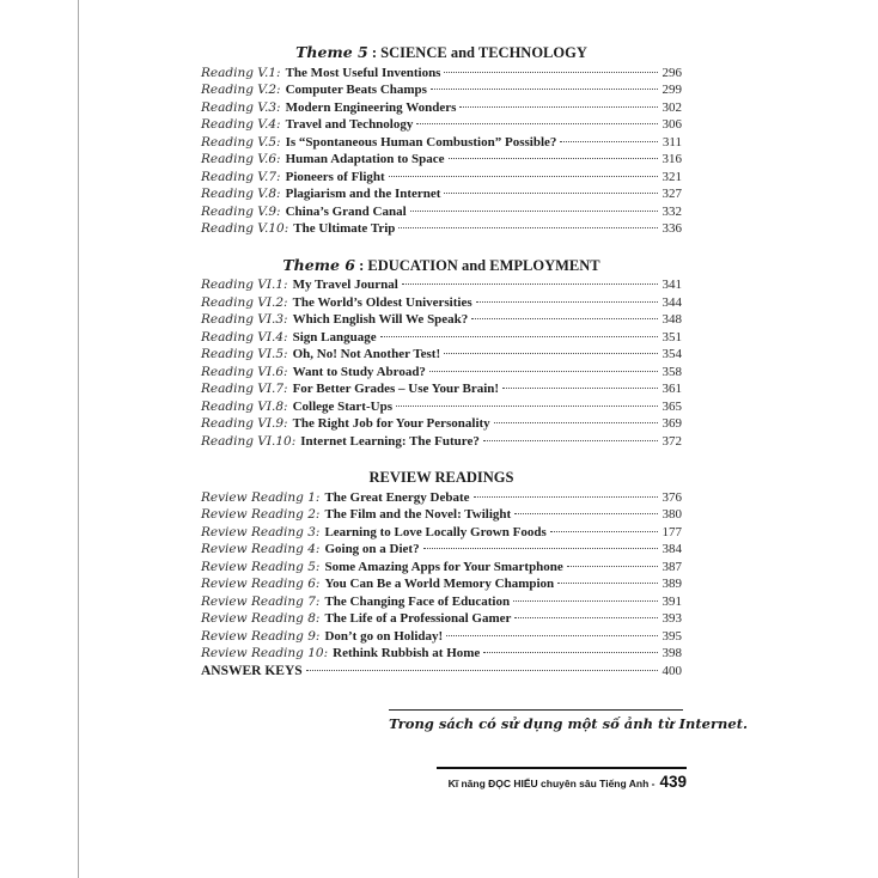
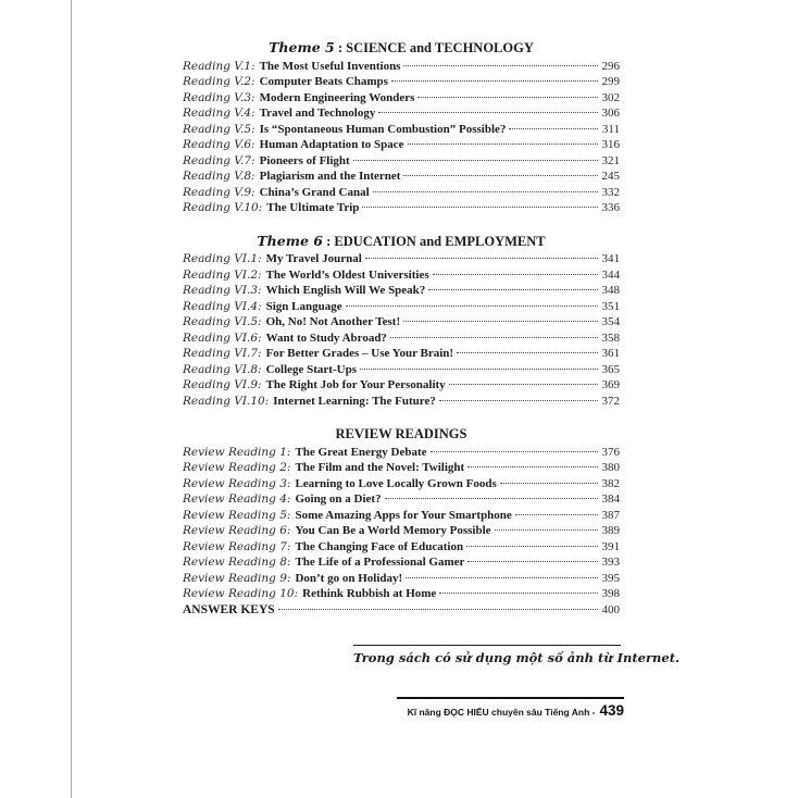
  Theme 5 : SCIENCE and TECHNOLOGY
  Reading V.1:
  The Most Useful Inventions
  296
  Reading V.2:
  Computer Beats Champs
  299
  Reading V.3:
  Modern Engineering Wonders
  302
  Reading V.4:
  Travel and Technology
  306
  Reading V.5:
  Is “Spontaneous Human Combustion” Possible?
  311
  Reading V.6:
  Human Adaptation to Space
  316
  Reading V.7:
  Pioneers of Flight
  321
  Reading V.8:
  Plagiarism and the Internet
- 327
+ 245
  Reading V.9:
  China’s Grand Canal
  332
  Reading V.10:
  The Ultimate Trip
  336
  Theme 6 : EDUCATION and EMPLOYMENT
  Reading VI.1:
  My Travel Journal
  341
  Reading VI.2:
  The World’s Oldest Universities
  344
  Reading VI.3:
  Which English Will We Speak?
  348
  Reading VI.4:
  Sign Language
  351
  Reading VI.5:
  Oh, No! Not Another Test!
  354
  Reading VI.6:
  Want to Study Abroad?
  358
  Reading VI.7:
  For Better Grades – Use Your Brain!
  361
  Reading VI.8:
  College Start-Ups
  365
  Reading VI.9:
  The Right Job for Your Personality
  369
  Reading VI.10:
  Internet Learning: The Future?
  372
  REVIEW READINGS
  Review Reading 1:
  The Great Energy Debate
  376
  Review Reading 2:
  The Film and the Novel: Twilight
  380
  Review Reading 3:
  Learning to Love Locally Grown Foods
- 177
+ 382
  Review Reading 4:
  Going on a Diet?
  384
  Review Reading 5:
  Some Amazing Apps for Your Smartphone
  387
  Review Reading 6:
- You Can Be a World Memory Champion
+ You Can Be a World Memory Possible
  389
  Review Reading 7:
  The Changing Face of Education
  391
  Review Reading 8:
  The Life of a Professional Gamer
  393
  Review Reading 9:
  Don’t go on Holiday!
  395
  Review Reading 10:
  Rethink Rubbish at Home
  398
  ANSWER KEYS
  400
  Trong sách có sử dụng một số ảnh từ Internet.
  Kĩ năng ĐỌC HIỂU chuyên sâu Tiếng Anh -
  439
